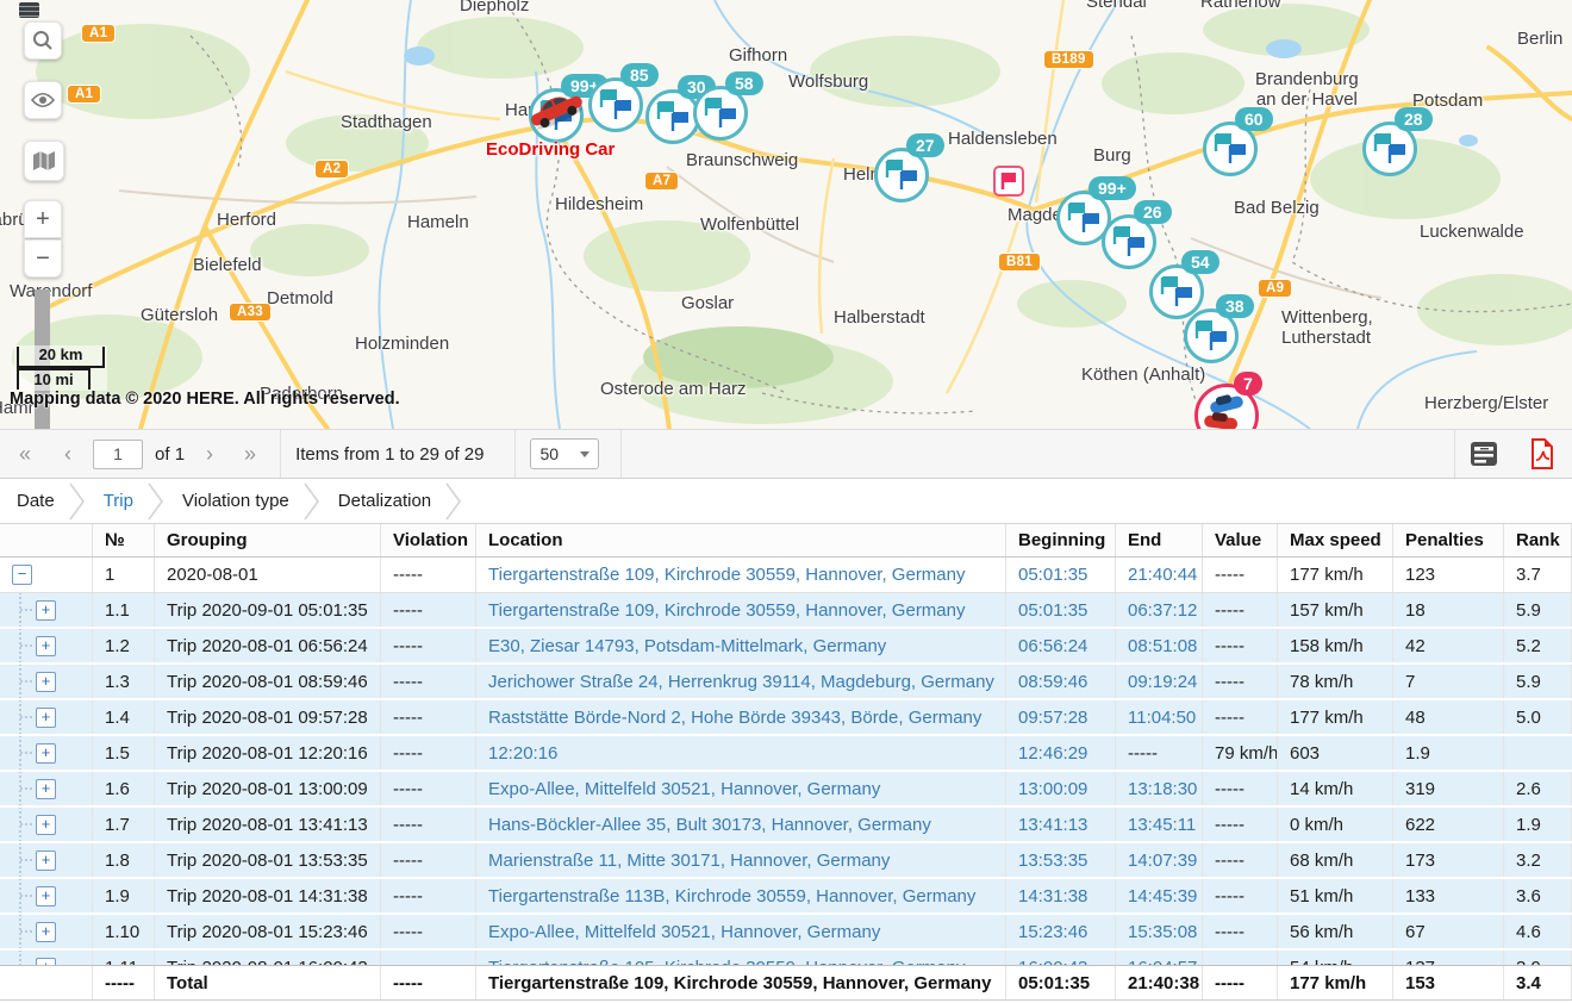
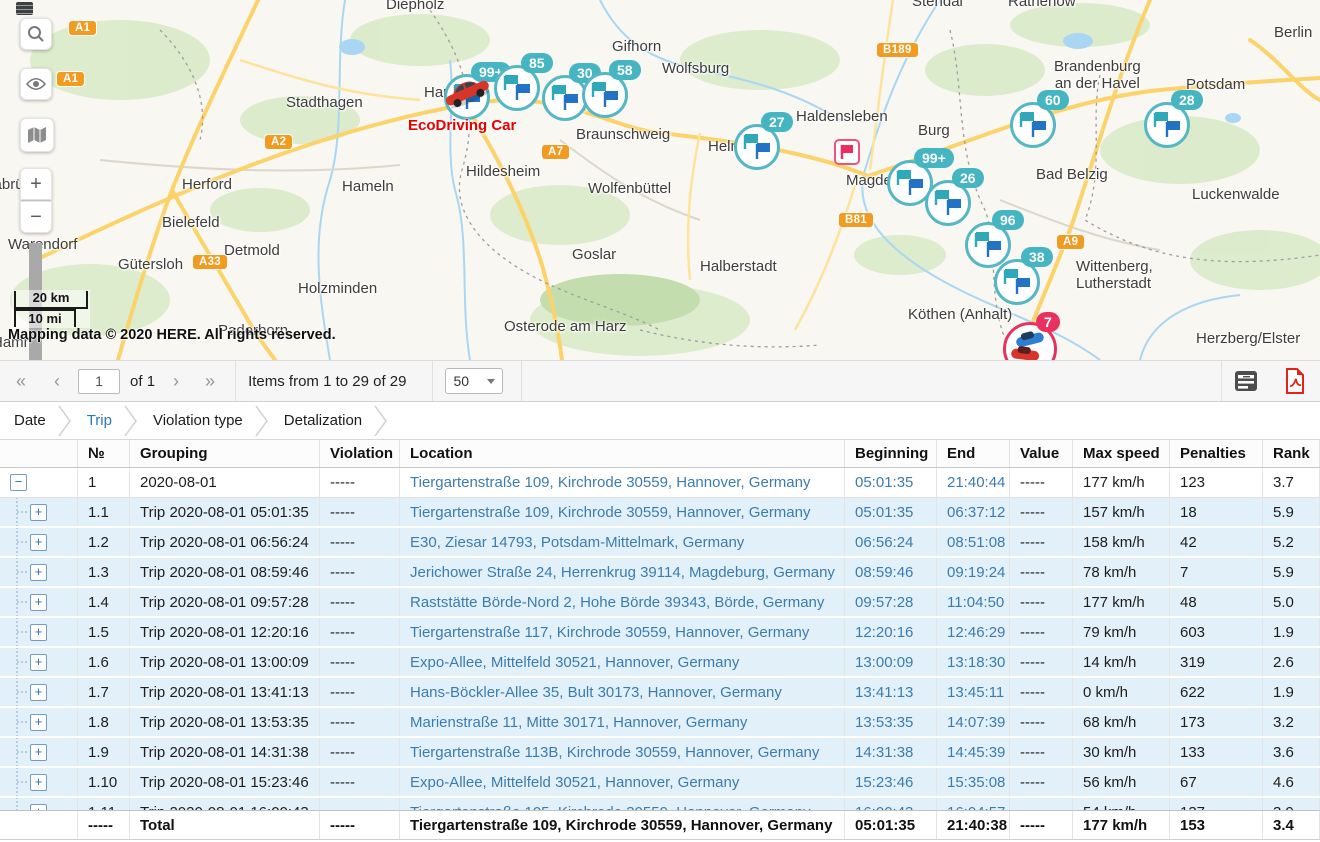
  Diepholz
  Stendal
  Rathenow
  Berlin
  Gifhorn
  Wolfsburg
  Brandenburg
  an der Havel
  Potsdam
  Stadthagen
  Haldensleben
  Burg
  Braunschweig
  Bad Belzig
  Luckenwalde
  Herford
  Hameln
  Hildesheim
  Wolfenbüttel
  Wandorf
  Bielefeld
  Detmold
  Gütersloh
  Goslar
  Halberstadt
  Holzminden
  Osterode am Harz
  Köthen (Anhalt)
  Wittenberg,
  Lutherstadt
  Herzberg/Elster
  Paderborn
  A1
  A1
  A2
  A33
  A7
  B81
  B189
  A9
  85
  30
  58
  27
  60
  28
  99+
  26
- 54
+ 96
  38
  7
  EcoDriving Car
  +
  −
  20 km
  10 mi
  Mapping data © 2020 HERE. All rights reserved.
  «
  ‹
  1
  of 1
  ›
  »
  Items from 1 to 29 of 29
  50
  Date
  Trip
  Violation type
  Detalization
  №
  Grouping
  Violation
  Location
  Beginning
  End
  Value
  Max speed
  Penalties
  Rank
  −
  1
  2020-08-01
  -----
  Tiergartenstraße 109, Kirchrode 30559, Hannover, Germany
  05:01:35
  21:40:44
  -----
  177 km/h
  123
  3.7
  +
  1.1
- Trip 2020-09-01 05:01:35
+ Trip 2020-08-01 05:01:35
  -----
  Tiergartenstraße 109, Kirchrode 30559, Hannover, Germany
  05:01:35
  06:37:12
  -----
  157 km/h
  18
  5.9
  +
  1.2
  Trip 2020-08-01 06:56:24
  -----
  E30, Ziesar 14793, Potsdam-Mittelmark, Germany
  06:56:24
  08:51:08
  -----
  158 km/h
  42
  5.2
  +
  1.3
  Trip 2020-08-01 08:59:46
  -----
  Jerichower Straße 24, Herrenkrug 39114, Magdeburg, Germany
  08:59:46
  09:19:24
  -----
  78 km/h
  7
  5.9
  +
  1.4
  Trip 2020-08-01 09:57:28
  -----
  Raststätte Börde-Nord 2, Hohe Börde 39343, Börde, Germany
  09:57:28
  11:04:50
  -----
  177 km/h
  48
  5.0
  +
  1.5
  Trip 2020-08-01 12:20:16
  -----
+ Tiergartenstraße 117, Kirchrode 30559, Hannover, Germany
  12:20:16
  12:46:29
  -----
  79 km/h
  603
  1.9
  +
  1.6
  Trip 2020-08-01 13:00:09
  -----
  Expo-Allee, Mittelfeld 30521, Hannover, Germany
  13:00:09
  13:18:30
  -----
  14 km/h
  319
  2.6
  +
  1.7
  Trip 2020-08-01 13:41:13
  -----
  Hans-Böckler-Allee 35, Bult 30173, Hannover, Germany
  13:41:13
  13:45:11
  -----
  0 km/h
  622
  1.9
  +
  1.8
  Trip 2020-08-01 13:53:35
  -----
  Marienstraße 11, Mitte 30171, Hannover, Germany
  13:53:35
  14:07:39
  -----
  68 km/h
  173
  3.2
  +
  1.9
  Trip 2020-08-01 14:31:38
  -----
  Tiergartenstraße 113B, Kirchrode 30559, Hannover, Germany
  14:31:38
  14:45:39
  -----
- 51 km/h
+ 30 km/h
  133
  3.6
  +
  1.10
  Trip 2020-08-01 15:23:46
  -----
  Expo-Allee, Mittelfeld 30521, Hannover, Germany
  15:23:46
  15:35:08
  -----
  56 km/h
  67
  4.6
  -----
  Total
  -----
  Tiergartenstraße 109, Kirchrode 30559, Hannover, Germany
  05:01:35
  21:40:38
  -----
  177 km/h
  153
  3.4
